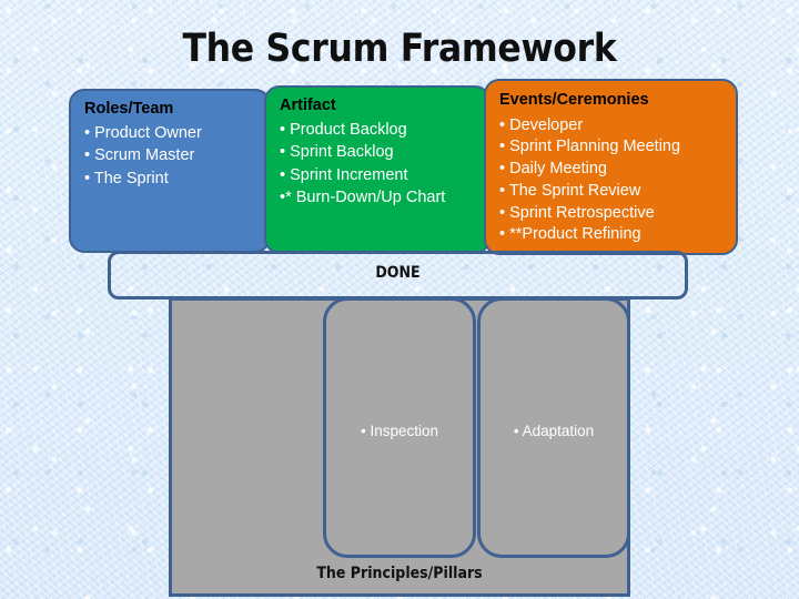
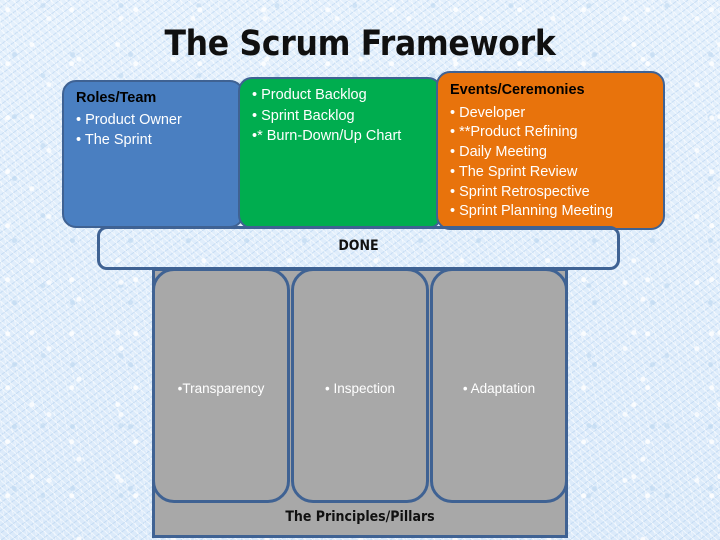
  The Scrum Framework
  Roles/Team
  • Product Owner
- • Scrum Master
  • The Sprint
- Artifact
  • Product Backlog
  • Sprint Backlog
- • Sprint Increment
  •* Burn-Down/Up Chart
  Events/Ceremonies
  • Developer
- • Sprint Planning Meeting
+ • **Product Refining
  • Daily Meeting
  • The Sprint Review
  • Sprint Retrospective
- • **Product Refining
+ • Sprint Planning Meeting
  DONE
+ •Transparency
  • Inspection
  • Adaptation
  The Principles/Pillars
